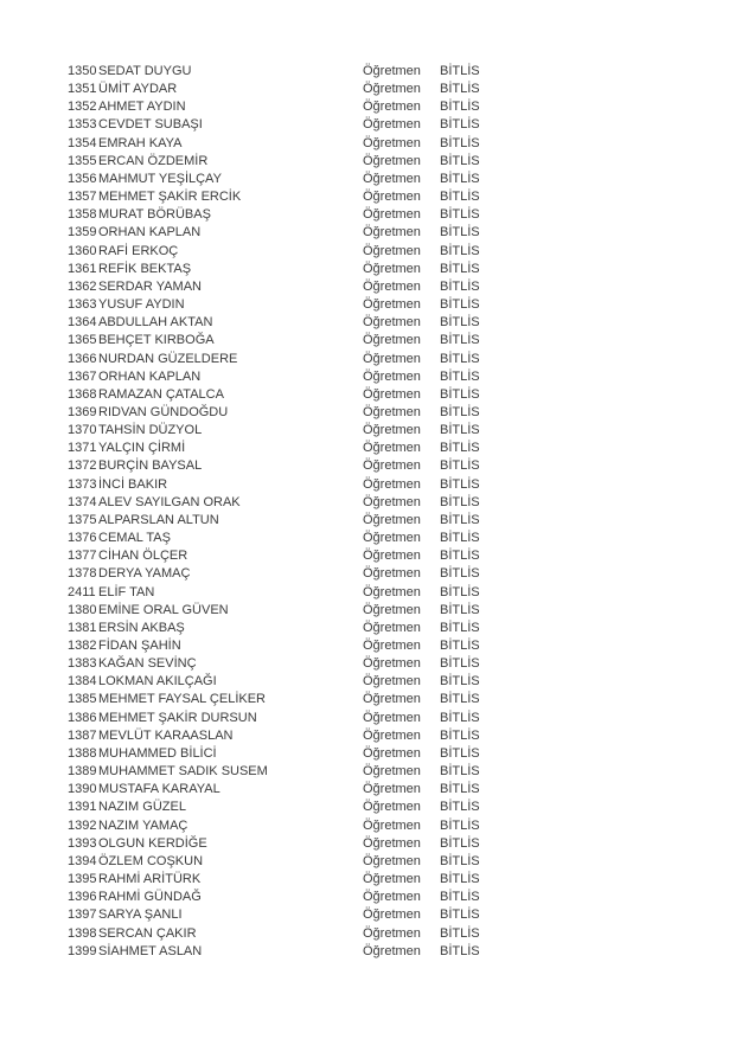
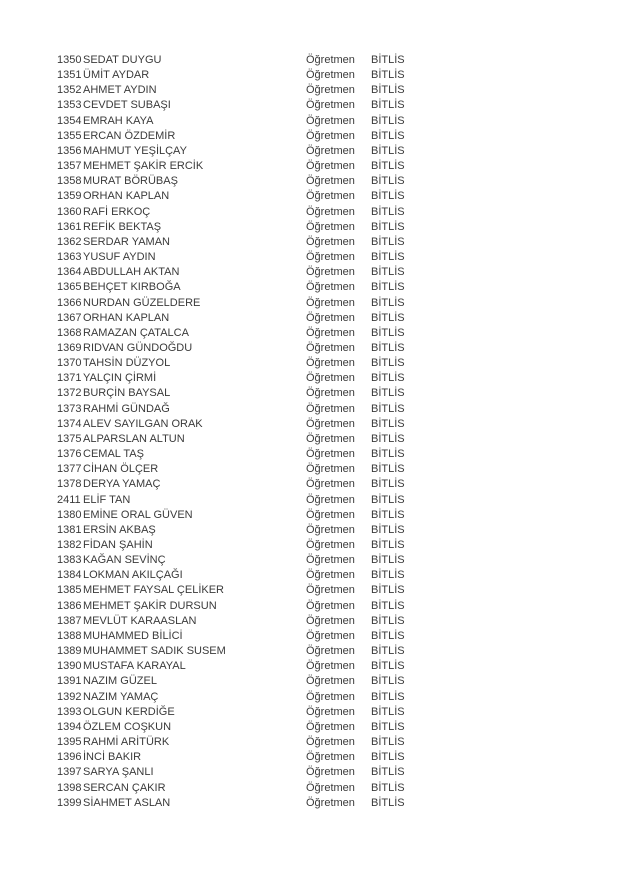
  1350
  SEDAT DUYGU
  Öğretmen
  BİTLİS
  1351
  ÜMİT AYDAR
  Öğretmen
  BİTLİS
  1352
  AHMET AYDIN
  Öğretmen
  BİTLİS
  1353
  CEVDET SUBAŞI
  Öğretmen
  BİTLİS
  1354
  EMRAH KAYA
  Öğretmen
  BİTLİS
  1355
  ERCAN ÖZDEMİR
  Öğretmen
  BİTLİS
  1356
  MAHMUT YEŞİLÇAY
  Öğretmen
  BİTLİS
  1357
  MEHMET ŞAKİR ERCİK
  Öğretmen
  BİTLİS
  1358
  MURAT BÖRÜBAŞ
  Öğretmen
  BİTLİS
  1359
  ORHAN KAPLAN
  Öğretmen
  BİTLİS
  1360
  RAFİ ERKOÇ
  Öğretmen
  BİTLİS
  1361
  REFİK BEKTAŞ
  Öğretmen
  BİTLİS
  1362
  SERDAR YAMAN
  Öğretmen
  BİTLİS
  1363
  YUSUF AYDIN
  Öğretmen
  BİTLİS
  1364
  ABDULLAH AKTAN
  Öğretmen
  BİTLİS
  1365
  BEHÇET KIRBOĞA
  Öğretmen
  BİTLİS
  1366
  NURDAN GÜZELDERE
  Öğretmen
  BİTLİS
  1367
  ORHAN KAPLAN
  Öğretmen
  BİTLİS
  1368
  RAMAZAN ÇATALCA
  Öğretmen
  BİTLİS
  1369
  RIDVAN GÜNDOĞDU
  Öğretmen
  BİTLİS
  1370
  TAHSİN DÜZYOL
  Öğretmen
  BİTLİS
  1371
  YALÇIN ÇİRMİ
  Öğretmen
  BİTLİS
  1372
  BURÇİN BAYSAL
  Öğretmen
  BİTLİS
  1373
- İNCİ BAKIR
+ RAHMİ GÜNDAĞ
  Öğretmen
  BİTLİS
  1374
  ALEV SAYILGAN ORAK
  Öğretmen
  BİTLİS
  1375
  ALPARSLAN ALTUN
  Öğretmen
  BİTLİS
  1376
  CEMAL TAŞ
  Öğretmen
  BİTLİS
  1377
  CİHAN ÖLÇER
  Öğretmen
  BİTLİS
  1378
  DERYA YAMAÇ
  Öğretmen
  BİTLİS
  2411
  ELİF TAN
  Öğretmen
  BİTLİS
  1380
  EMİNE ORAL GÜVEN
  Öğretmen
  BİTLİS
  1381
  ERSİN AKBAŞ
  Öğretmen
  BİTLİS
  1382
  FİDAN ŞAHİN
  Öğretmen
  BİTLİS
  1383
  KAĞAN SEVİNÇ
  Öğretmen
  BİTLİS
  1384
  LOKMAN AKILÇAĞI
  Öğretmen
  BİTLİS
  1385
  MEHMET FAYSAL ÇELİKER
  Öğretmen
  BİTLİS
  1386
  MEHMET ŞAKİR DURSUN
  Öğretmen
  BİTLİS
  1387
  MEVLÜT KARAASLAN
  Öğretmen
  BİTLİS
  1388
  MUHAMMED BİLİCİ
  Öğretmen
  BİTLİS
  1389
  MUHAMMET SADIK SUSEM
  Öğretmen
  BİTLİS
  1390
  MUSTAFA KARAYAL
  Öğretmen
  BİTLİS
  1391
  NAZIM GÜZEL
  Öğretmen
  BİTLİS
  1392
  NAZIM YAMAÇ
  Öğretmen
  BİTLİS
  1393
  OLGUN KERDİĞE
  Öğretmen
  BİTLİS
  1394
  ÖZLEM COŞKUN
  Öğretmen
  BİTLİS
  1395
  RAHMİ ARİTÜRK
  Öğretmen
  BİTLİS
  1396
- RAHMİ GÜNDAĞ
+ İNCİ BAKIR
  Öğretmen
  BİTLİS
  1397
  SARYA ŞANLI
  Öğretmen
  BİTLİS
  1398
  SERCAN ÇAKIR
  Öğretmen
  BİTLİS
  1399
  SİAHMET ASLAN
  Öğretmen
  BİTLİS
